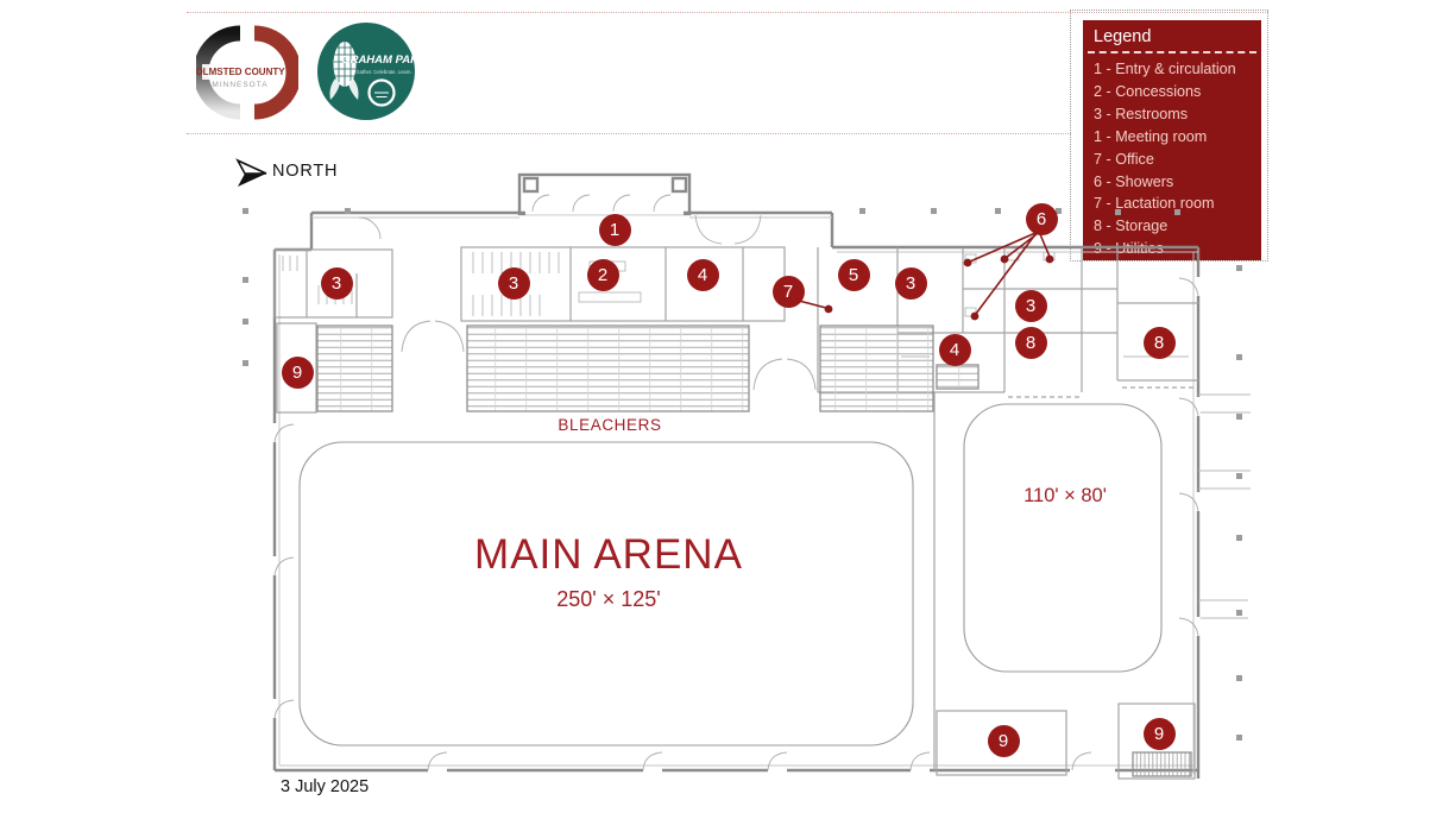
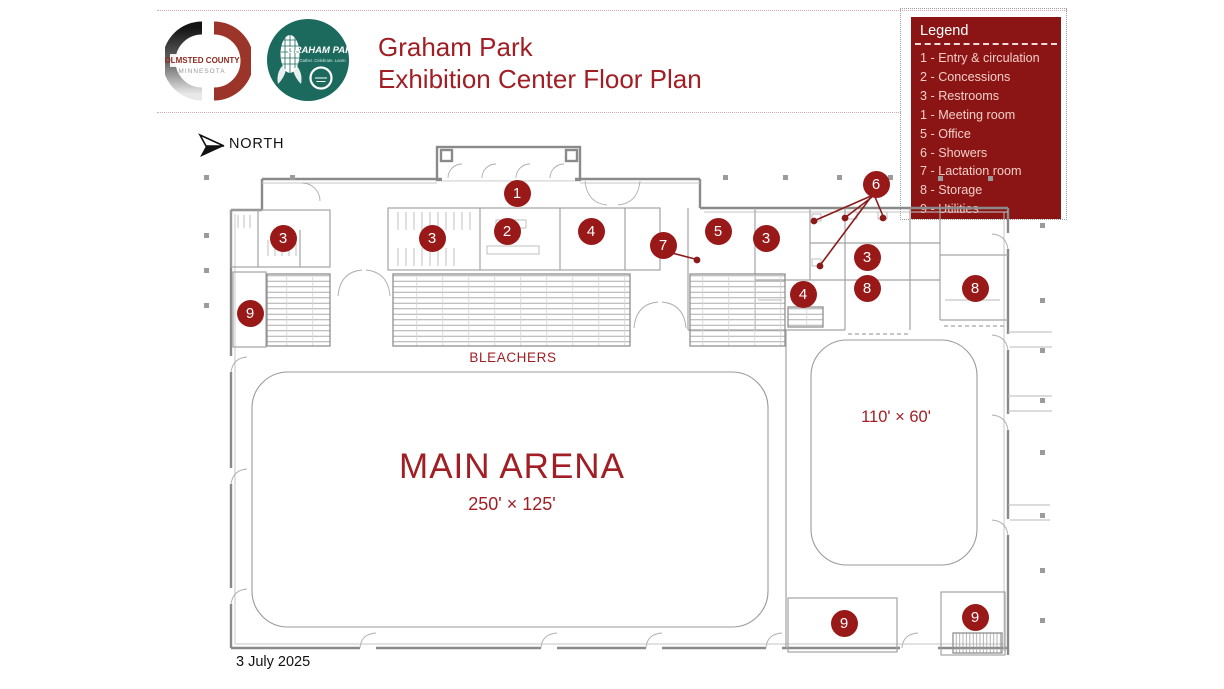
  OLMSTED COUNTY
  GRAHAM PAR
+ Graham Park
+ Exhibition Center Floor Plan
  Legend
  1 - Entry & circulation
  2 - Concessions
  3 - Restrooms
  1 - Meeting room
- 7 - Office
+ 5 - Office
  6 - Showers
  7 - Lactation room
  8 - Storage
  9 - Utilities
  NORTH
  1
  2
  3
  3
  3
  3
  4
  4
  5
  6
  7
  8
  8
  9
  9
  9
  BLEACHERS
  MAIN ARENA
  250' × 125'
- 110' × 80'
+ 110' × 60'
  3 July 2025
